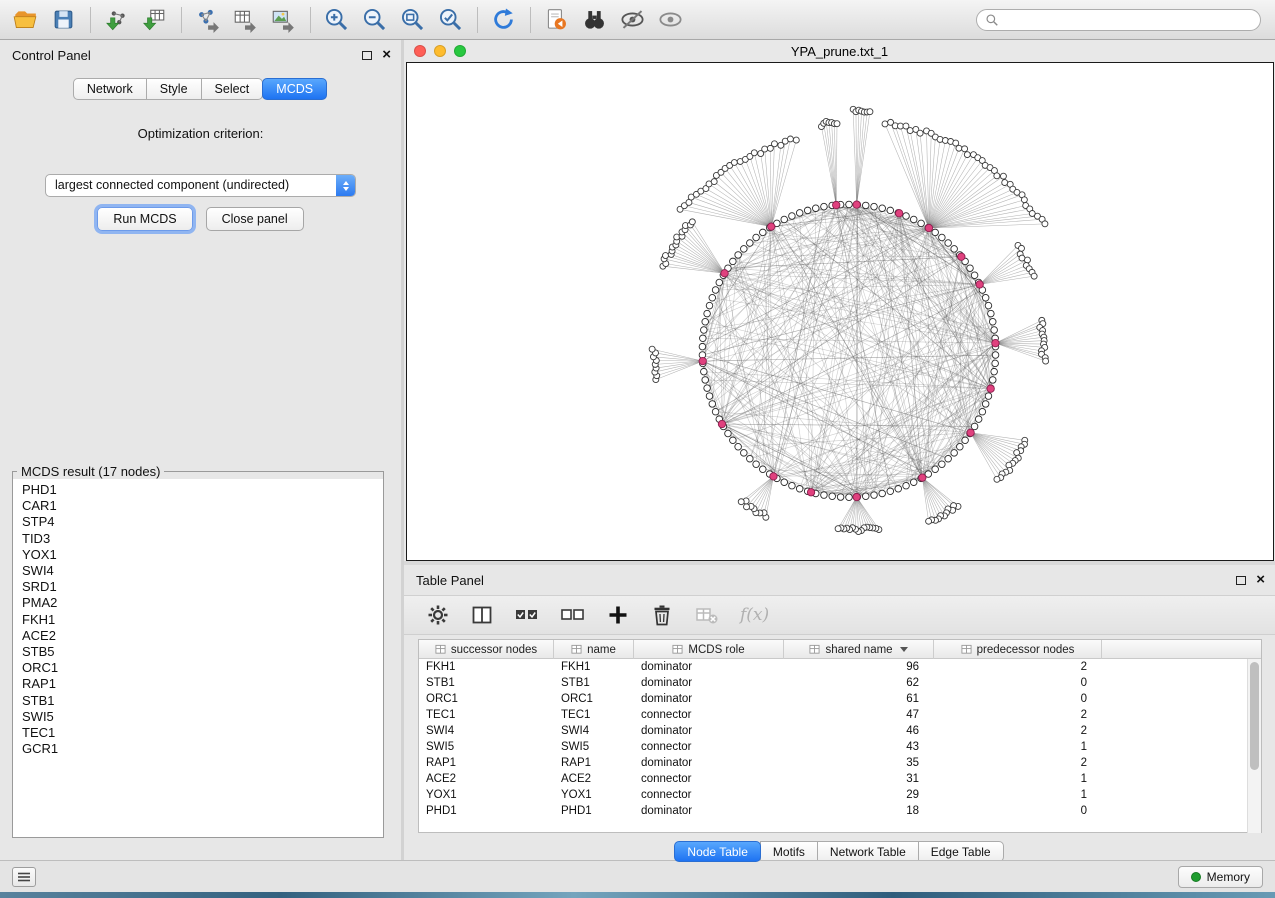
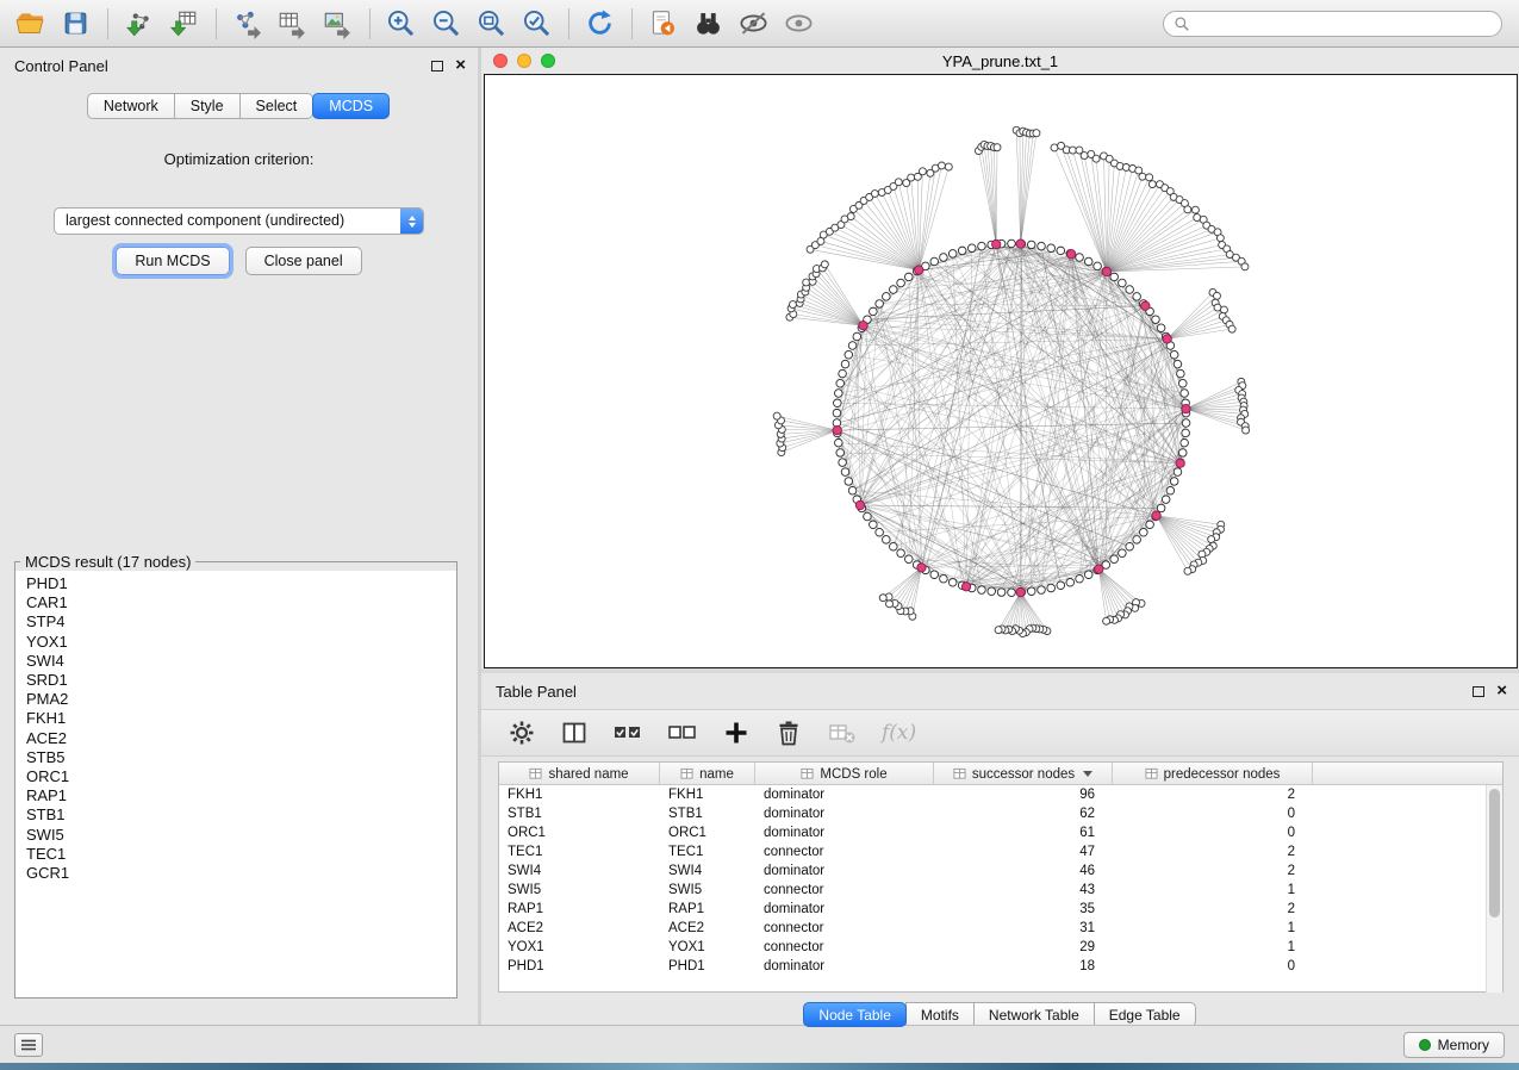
  Control Panel
  ×
  Network
  Style
  Select
  MCDS
  Optimization criterion:
  largest connected component (undirected)
  Run MCDS
  Close panel
  MCDS result (17 nodes)
  PHD1
  CAR1
  STP4
- TID3
  YOX1
  SWI4
  SRD1
  PMA2
  FKH1
  ACE2
  STB5
  ORC1
  RAP1
  STB1
  SWI5
  TEC1
  GCR1
  YPA_prune.txt_1
  Table Panel
  ×
  f(x)
- successor nodes
+ shared name
  name
  MCDS role
- shared name
+ successor nodes
  predecessor nodes
  FKH1
  FKH1
  dominator
  96
  2
  STB1
  STB1
  dominator
  62
  0
  ORC1
  ORC1
  dominator
  61
  0
  TEC1
  TEC1
  connector
  47
  2
  SWI4
  SWI4
  dominator
  46
  2
  SWI5
  SWI5
  connector
  43
  1
  RAP1
  RAP1
  dominator
  35
  2
  ACE2
  ACE2
  connector
  31
  1
  YOX1
  YOX1
  connector
  29
  1
  PHD1
  PHD1
  dominator
  18
  0
  Node Table
  Motifs
  Network Table
  Edge Table
  Memory
